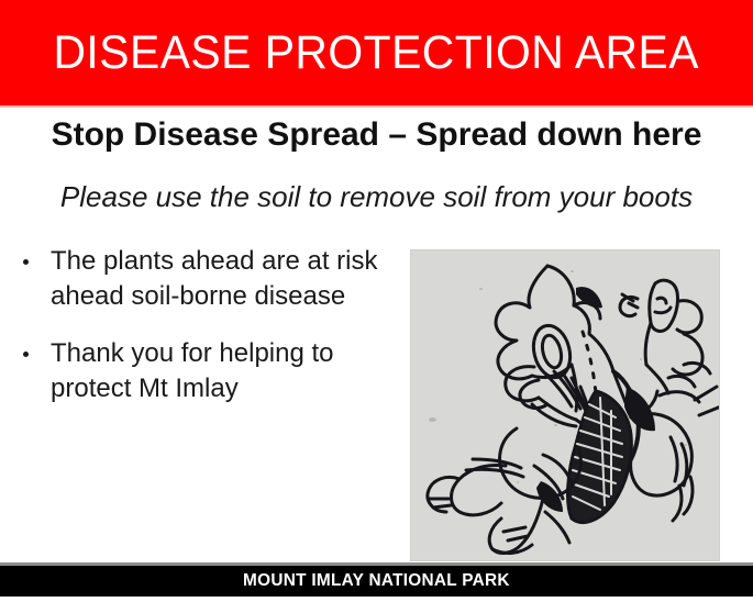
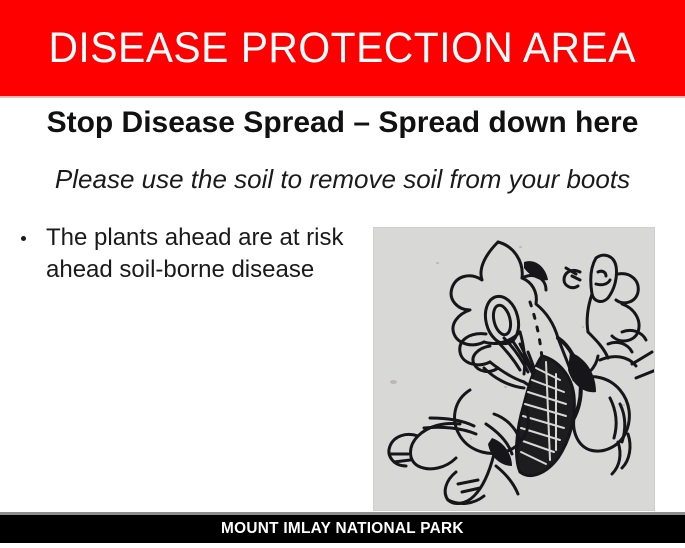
  DISEASE PROTECTION AREA
  Stop Disease Spread – Spread down here
  Please use the soil to remove soil from your boots
  The plants ahead are at risk ahead soil-borne disease
- Thank you for helping to protect Mt Imlay
  MOUNT IMLAY NATIONAL PARK
